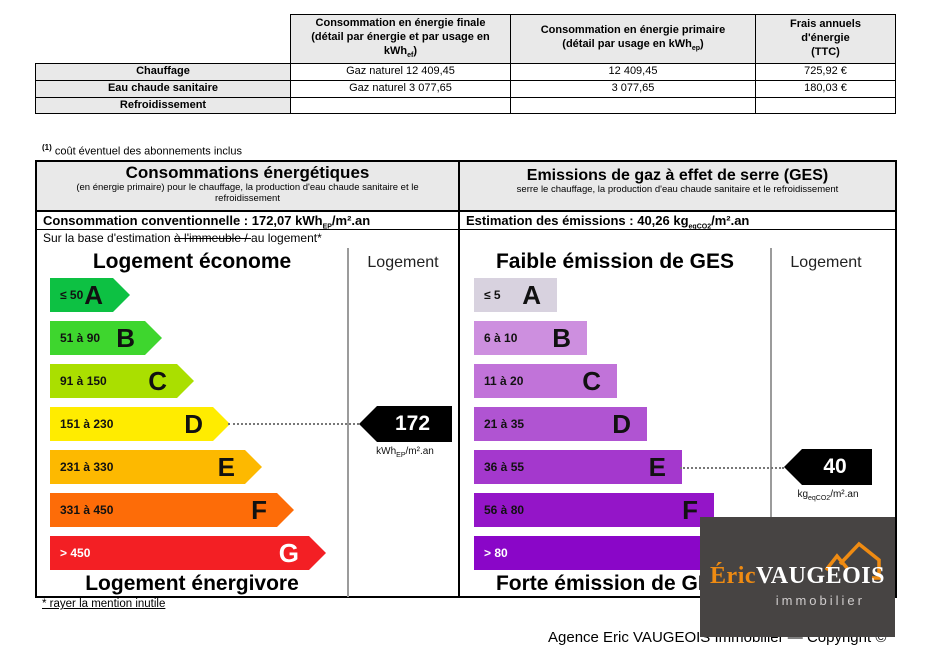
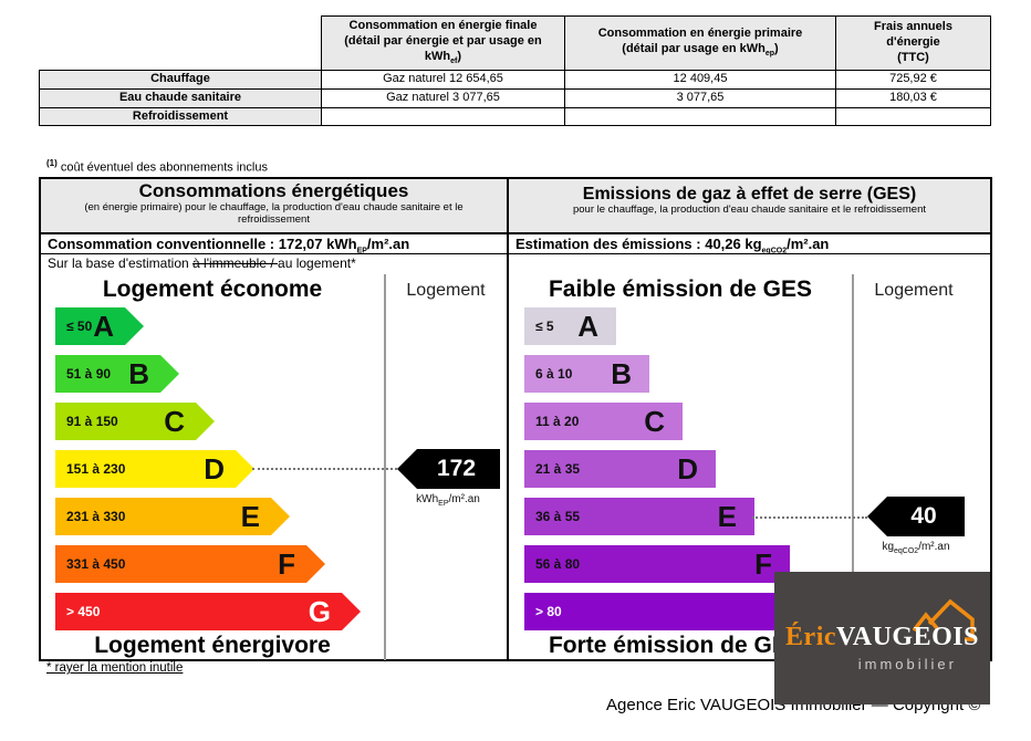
  	Consommation en énergie finale (détail par énergie et par usage en kWh )	Consommation en énergie primaire (détail par usage en kWh )	Frais annuels d'énergie (TTC)
- Chauffage	Gaz naturel 12 409,45	12 409,45	725,92 €
+ Chauffage	Gaz naturel 12 654,65	12 409,45	725,92 €
  Eau chaude sanitaire	Gaz naturel 3 077,65	3 077,65	180,03 €
  Refroidissement
  (1) coût éventuel des abonnements inclus
  Consommations énergétiques
  (en énergie primaire) pour le chauffage, la production d'eau chaude sanitaire et le refroidissement
  Consommation conventionnelle : 172,07 kWh /m².an
  Sur la base d'estimation à l'immeuble / au logement*
  Logement économe
  Logement
  ≤ 50
  A
  51 à 90
  B
  91 à 150
  C
  151 à 230
  D
  231 à 330
  E
  331 à 450
  F
  > 450
  G
  172
  kWh /m².an
  Logement énergivore
  Emissions de gaz à effet de serre (GES)
- serre le chauffage, la production d'eau chaude sanitaire et le refroidissement
+ pour le chauffage, la production d'eau chaude sanitaire et le refroidissement
  Estimation des émissions : 40,26 kg /m².an
  Faible émission de GES
  Logement
  ≤ 5
  A
  6 à 10
  B
  11 à 20
  C
  21 à 35
  D
  36 à 55
  E
  56 à 80
  F
  > 80
  40
  Forte émission de G
  * rayer la mention inutile
  Agence Eric VAUGEOIS Immobilier — Copyright ©
  ÉricVAUGEOIS
  immobilier
